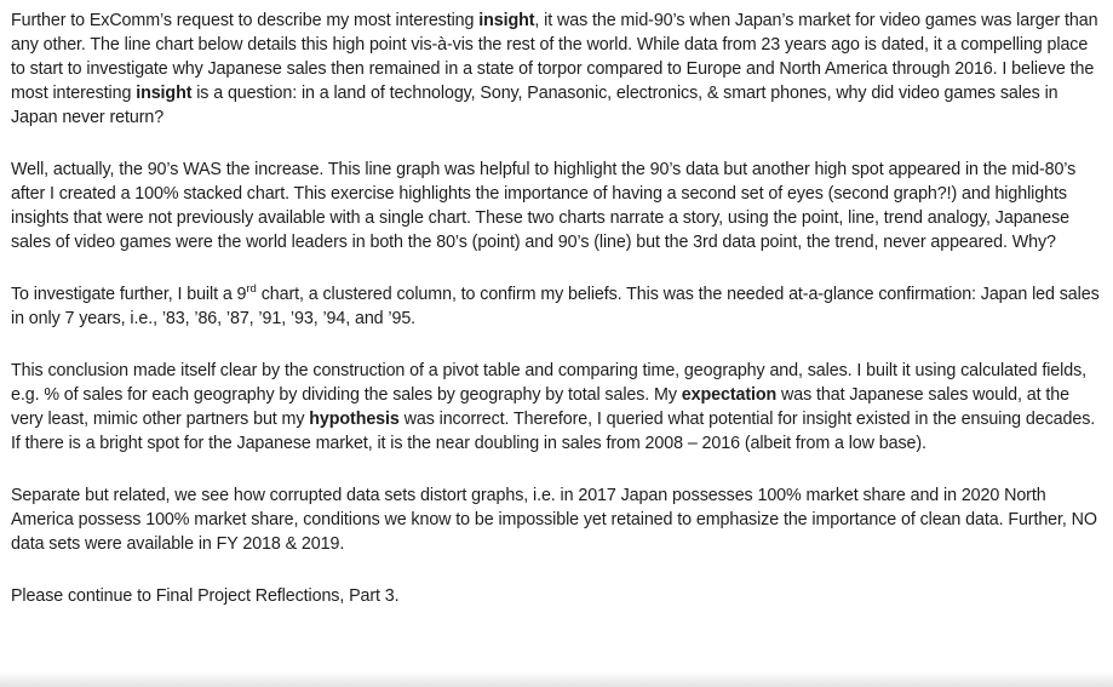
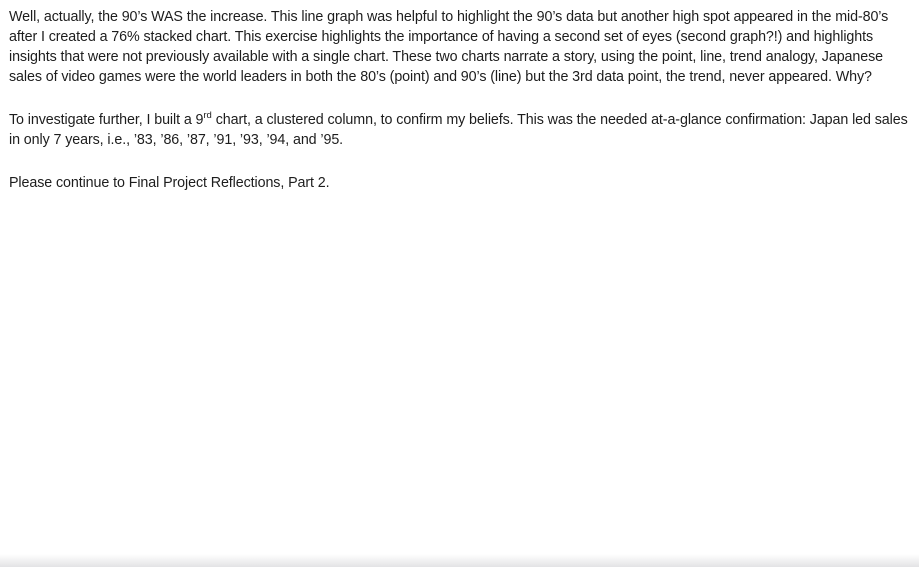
- Further to ExComm’s request to describe my most interesting insight, it was the mid-90’s when Japan’s market for video games was larger than any other. The line chart below details this high point vis-à-vis the rest of the world. While data from 23 years ago is dated, it a compelling place to start to investigate why Japanese sales then remained in a state of torpor compared to Europe and North America through 2016. I believe the most interesting insight is a question: in a land of technology, Sony, Panasonic, electronics, & smart phones, why did video games sales in Japan never return?
- Well, actually, the 90’s WAS the increase. This line graph was helpful to highlight the 90’s data but another high spot appeared in the mid-80’s after I created a 100% stacked chart. This exercise highlights the importance of having a second set of eyes (second graph?!) and highlights insights that were not previously available with a single chart. These two charts narrate a story, using the point, line, trend analogy, Japanese sales of video games were the world leaders in both the 80’s (point) and 90’s (line) but the 3rd data point, the trend, never appeared. Why?
+ Well, actually, the 90’s WAS the increase. This line graph was helpful to highlight the 90’s data but another high spot appeared in the mid-80’s after I created a 76% stacked chart. This exercise highlights the importance of having a second set of eyes (second graph?!) and highlights insights that were not previously available with a single chart. These two charts narrate a story, using the point, line, trend analogy, Japanese sales of video games were the world leaders in both the 80’s (point) and 90’s (line) but the 3rd data point, the trend, never appeared. Why?
  To investigate further, I built a 9rd chart, a clustered column, to confirm my beliefs. This was the needed at-a-glance confirmation: Japan led sales in only 7 years, i.e., ’83, ’86, ’87, ’91, ’93, ’94, and ’95.
- This conclusion made itself clear by the construction of a pivot table and comparing time, geography and, sales. I built it using calculated fields, e.g. % of sales for each geography by dividing the sales by geography by total sales. My expectation was that Japanese sales would, at the very least, mimic other partners but my hypothesis was incorrect. Therefore, I queried what potential for insight existed in the ensuing decades. If there is a bright spot for the Japanese market, it is the near doubling in sales from 2008 – 2016 (albeit from a low base).
- Separate but related, we see how corrupted data sets distort graphs, i.e. in 2017 Japan possesses 100% market share and in 2020 North America possess 100% market share, conditions we know to be impossible yet retained to emphasize the importance of clean data. Further, NO data sets were available in FY 2018 & 2019.
- Please continue to Final Project Reflections, Part 3.
+ Please continue to Final Project Reflections, Part 2.
